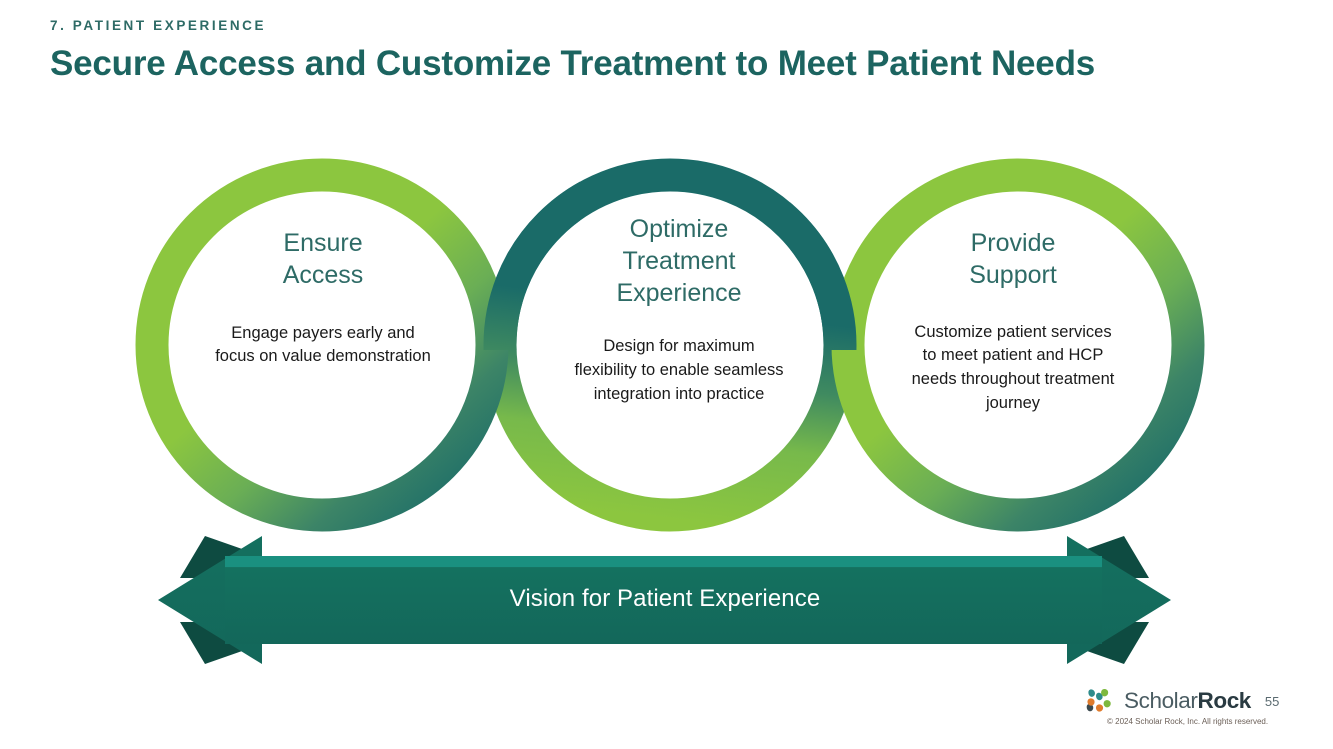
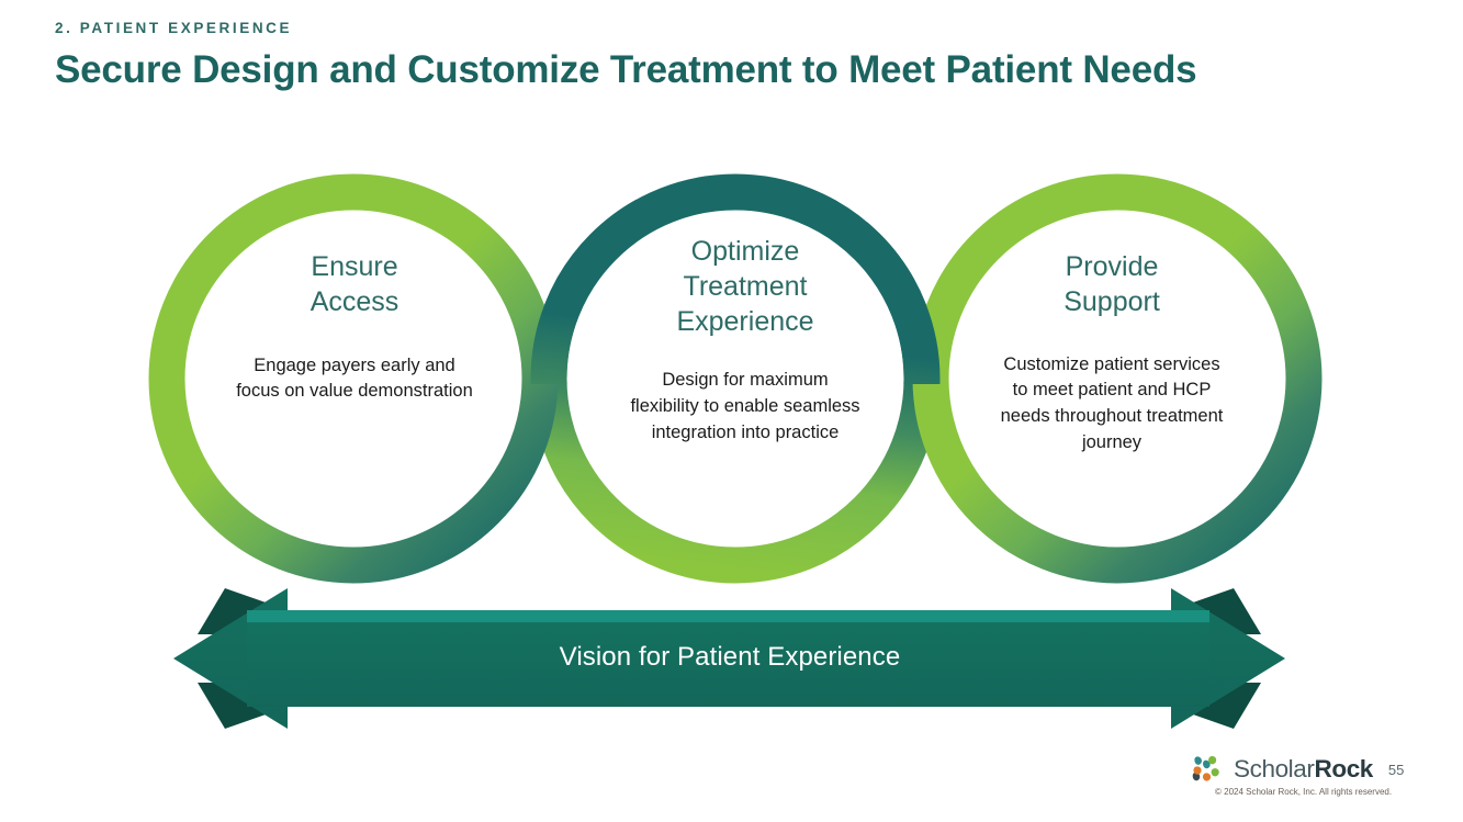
- 7. PATIENT EXPERIENCE
+ 2. PATIENT EXPERIENCE
- Secure Access and Customize Treatment to Meet Patient Needs
+ Secure Design and Customize Treatment to Meet Patient Needs
  Ensure
  Access
  Engage payers early and
  focus on value demonstration
  Optimize
  Treatment
  Experience
  Design for maximum
  flexibility to enable seamless
  integration into practice
  Provide
  Support
  Customize patient services
  to meet patient and HCP
  needs throughout treatment
  journey
  Vision for Patient Experience
  ScholarRock
  55
  © 2024 Scholar Rock, Inc. All rights reserved.
